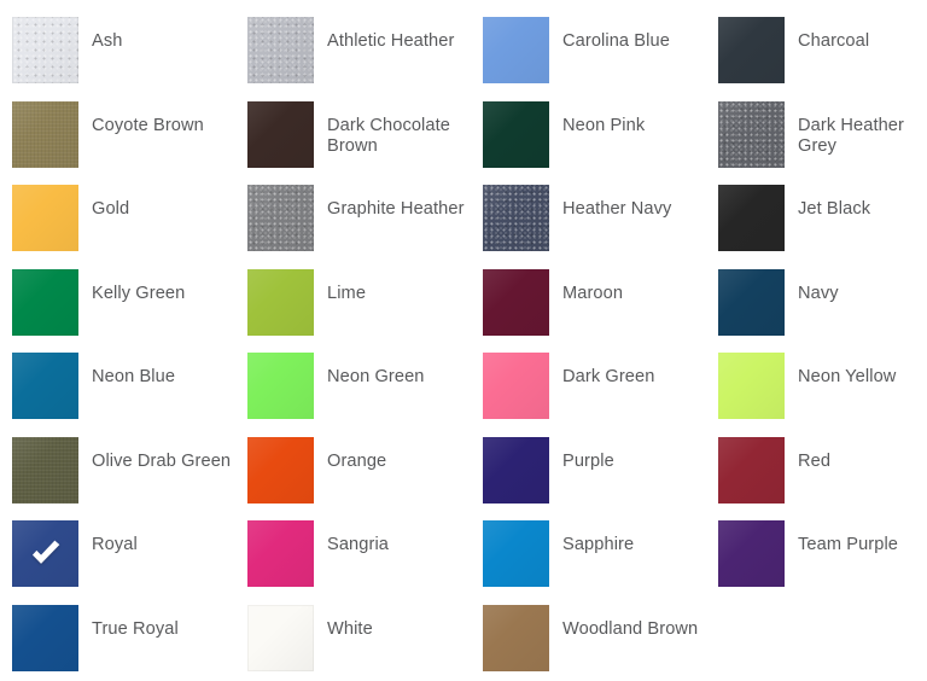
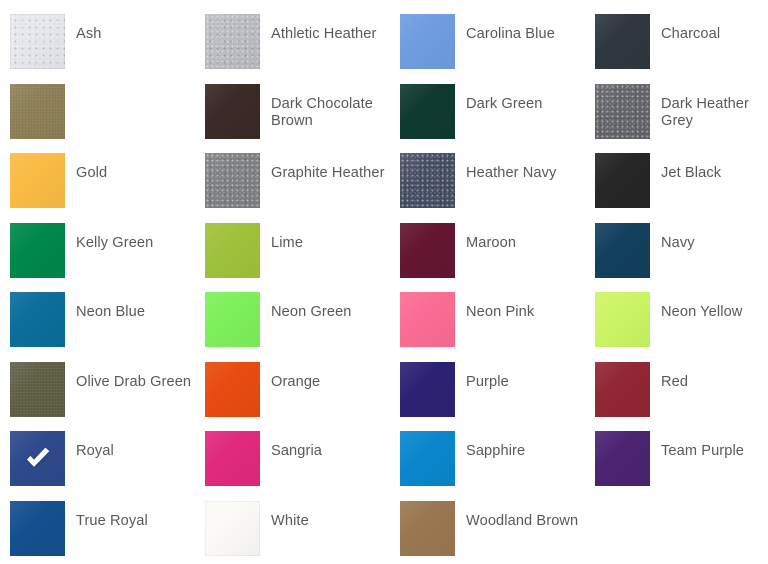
  Ash
  Athletic Heather
  Carolina Blue
  Charcoal
- Coyote Brown
  Dark Chocolate Brown
- Neon Pink
+ Dark Green
  Dark Heather Grey
  Gold
  Graphite Heather
  Heather Navy
  Jet Black
  Kelly Green
  Lime
  Maroon
  Navy
  Neon Blue
  Neon Green
- Dark Green
+ Neon Pink
  Neon Yellow
  Olive Drab Green
  Orange
  Purple
  Red
  Royal
  Sangria
  Sapphire
  Team Purple
  True Royal
  White
  Woodland Brown
